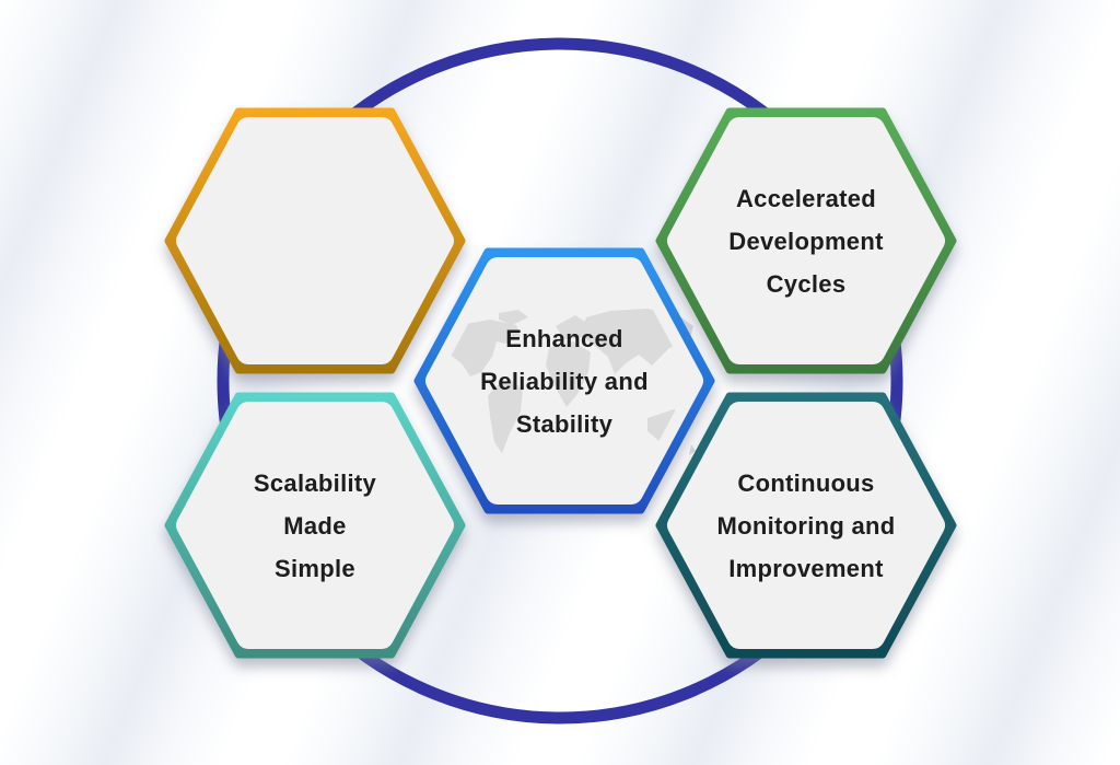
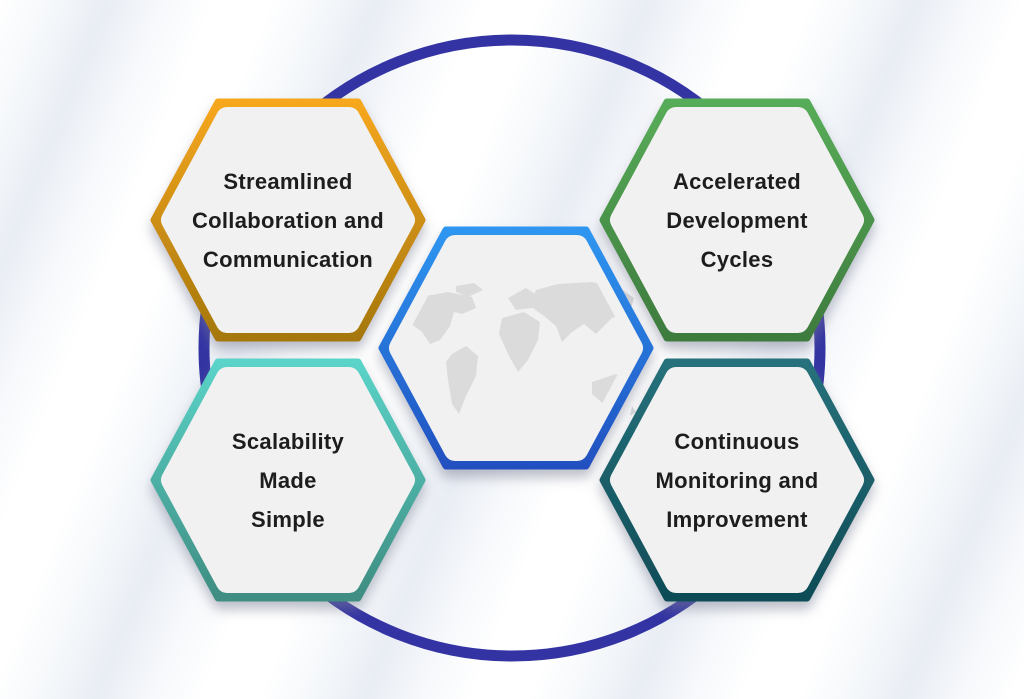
+ Streamlined
+ Collaboration and
+ Communication
  Accelerated
  Development
  Cycles
- Enhanced
- Reliability and
- Stability
  Scalability
  Made
  Simple
  Continuous
  Monitoring and
  Improvement
